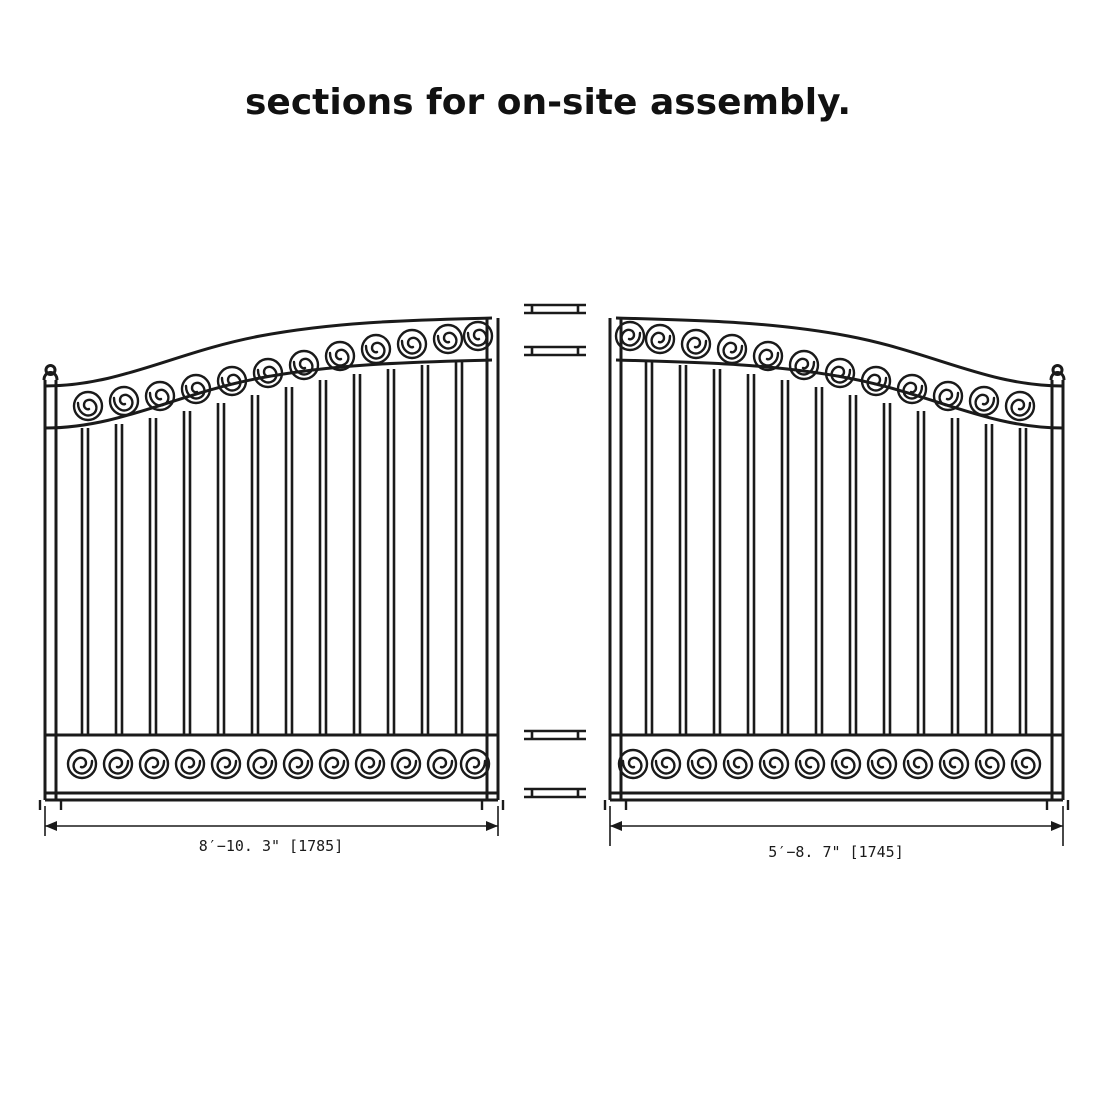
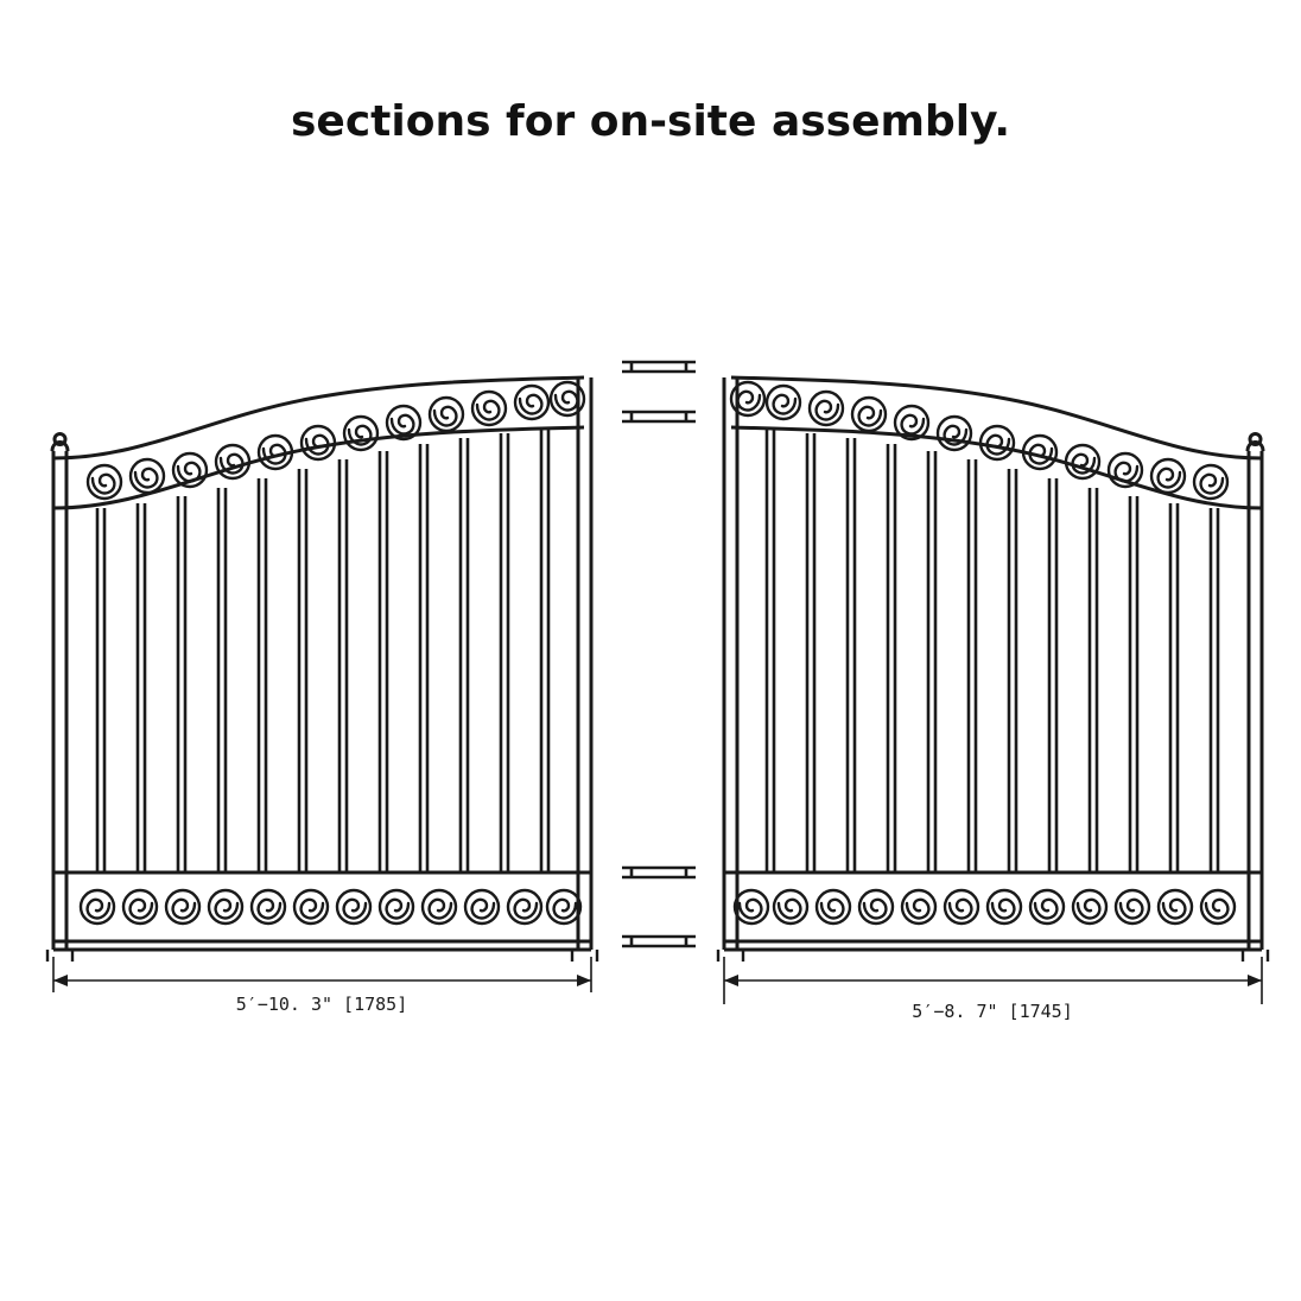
  sections for on-site assembly.
- 8′−10. 3" [1785]
+ 5′−10. 3" [1785]
  5′−8. 7" [1745]
